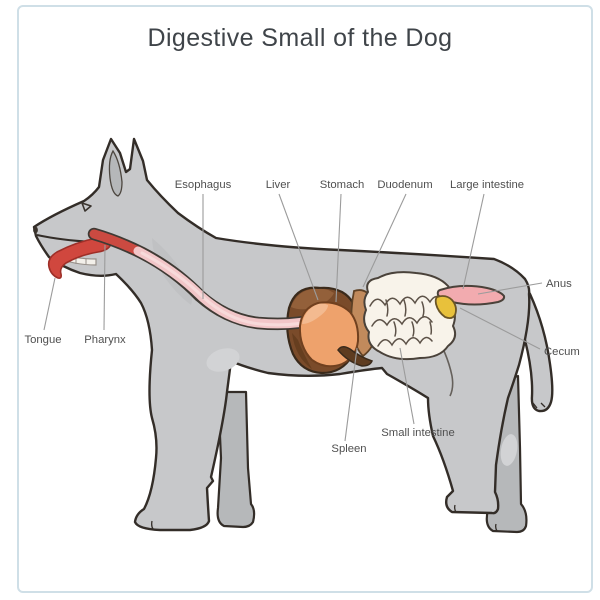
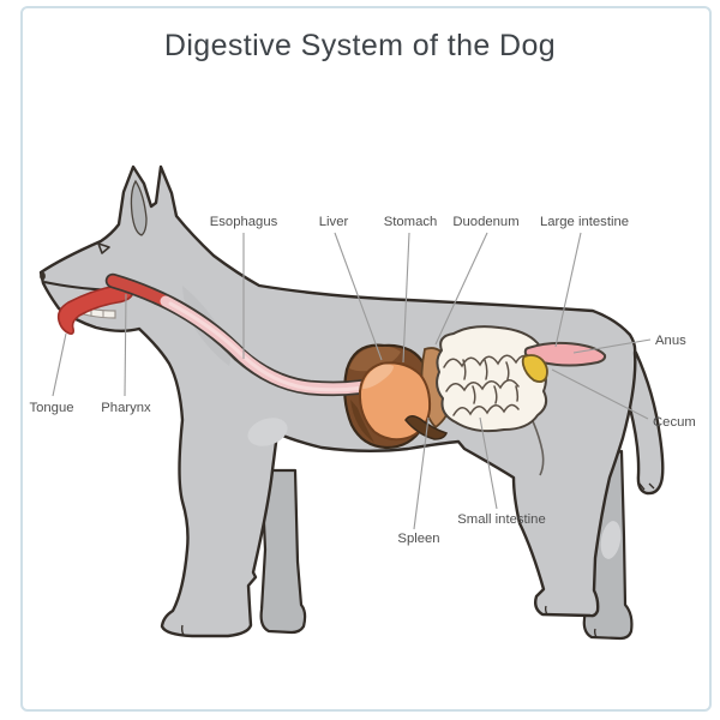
- Digestive Small of the Dog
+ Digestive System of the Dog
  Esophagus
  Liver
  Stomach
  Duodenum
  Large intestine
  Anus
  Cecum
  Small intestine
  Spleen
  Tongue
  Pharynx
